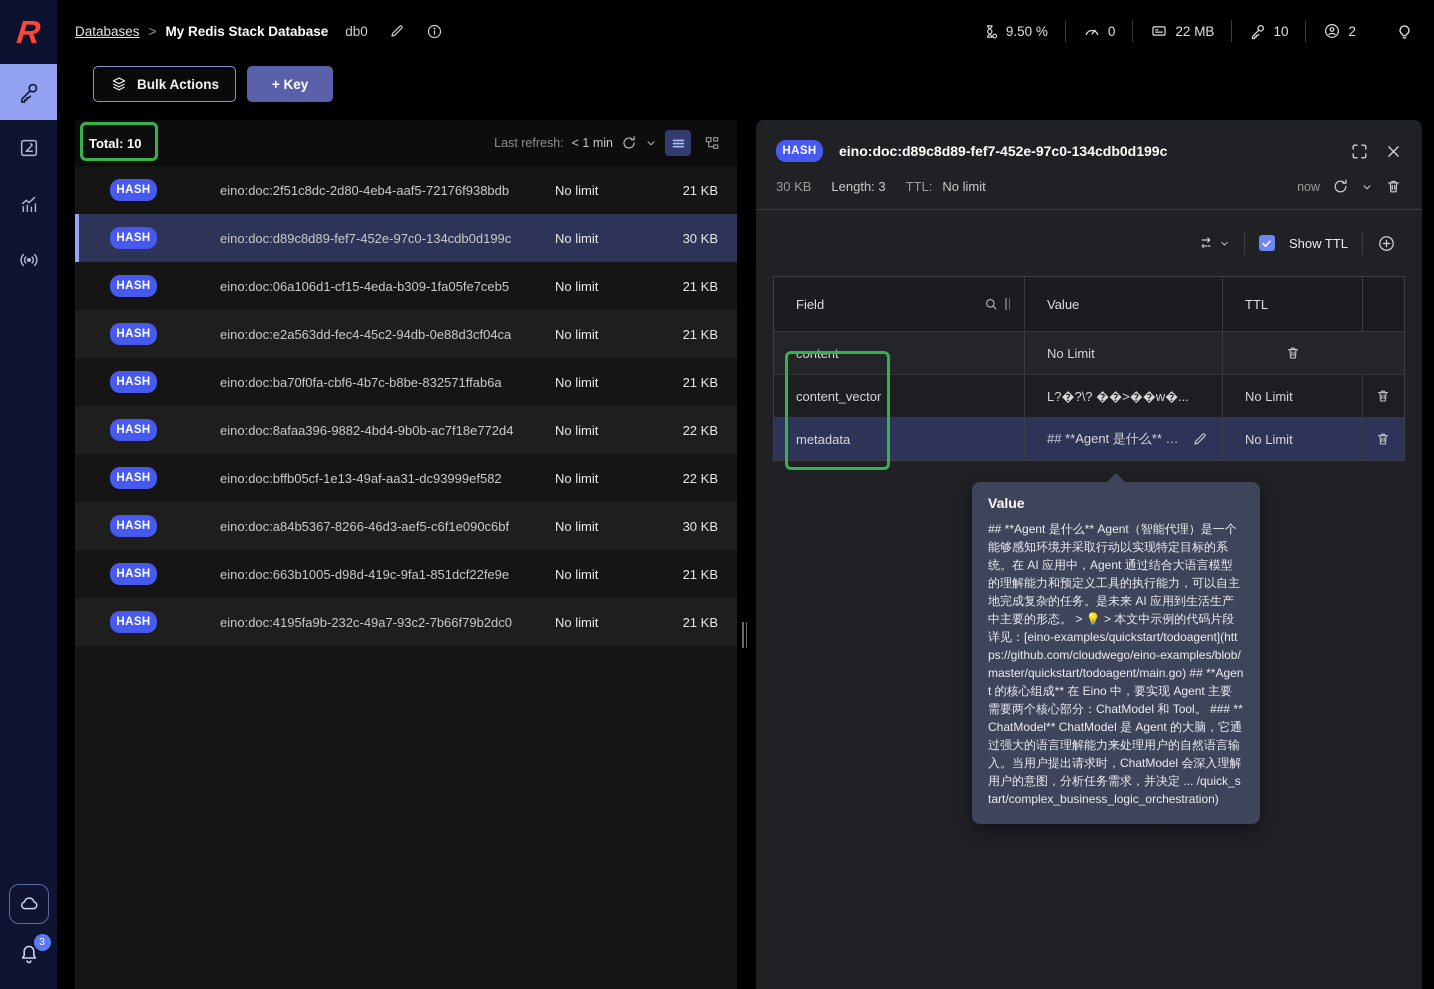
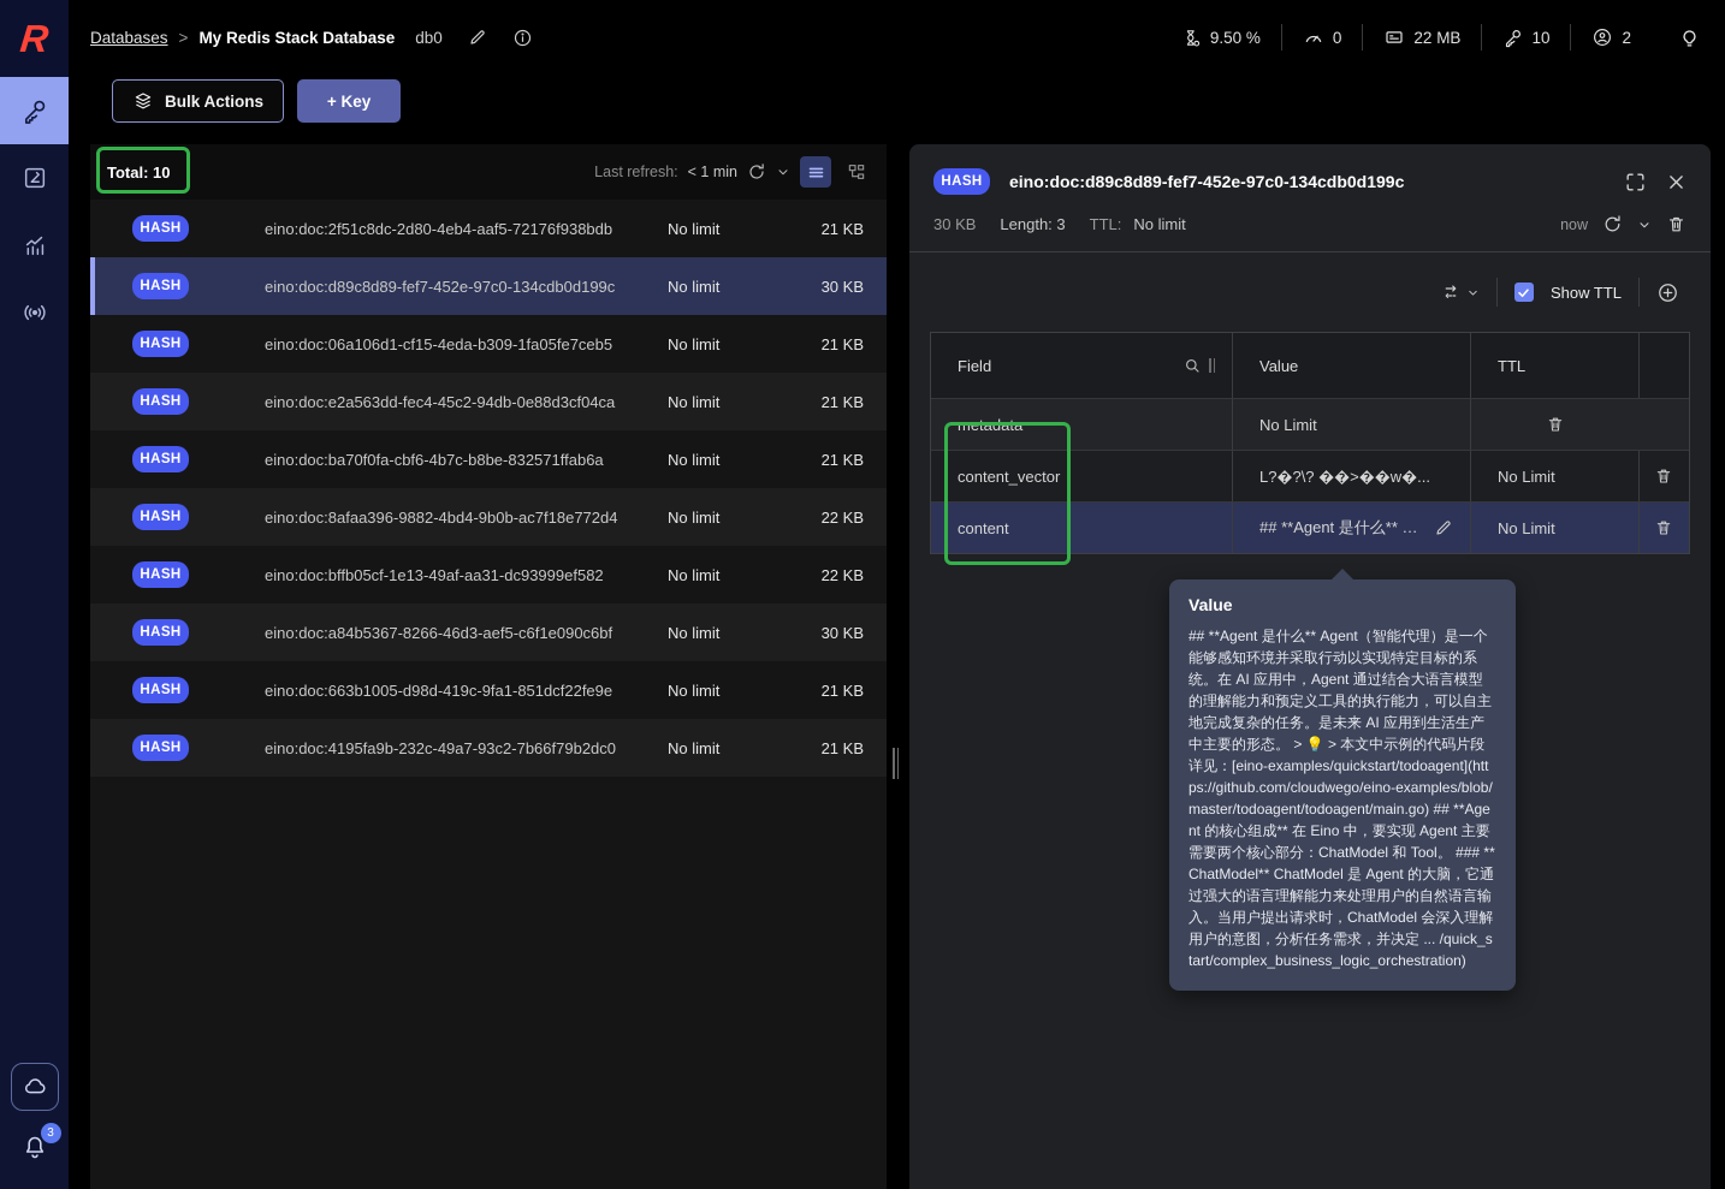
  3
  Databases
  >
  My Redis Stack Database
  db0
  9.50 %
  0
  22 MB
  10
  2
  Bulk Actions
  + Key
  Total: 10
  Last refresh:
  < 1 min
  HASH
  eino:doc:2f51c8dc-2d80-4eb4-aaf5-72176f938bdb
  No limit
  21 KB
  HASH
  eino:doc:d89c8d89-fef7-452e-97c0-134cdb0d199c
  No limit
  30 KB
  HASH
  eino:doc:06a106d1-cf15-4eda-b309-1fa05fe7ceb5
  No limit
  21 KB
  HASH
  eino:doc:e2a563dd-fec4-45c2-94db-0e88d3cf04ca
  No limit
  21 KB
  HASH
  eino:doc:ba70f0fa-cbf6-4b7c-b8be-832571ffab6a
  No limit
  21 KB
  HASH
  eino:doc:8afaa396-9882-4bd4-9b0b-ac7f18e772d4
  No limit
  22 KB
  HASH
  eino:doc:bffb05cf-1e13-49af-aa31-dc93999ef582
  No limit
  22 KB
  HASH
  eino:doc:a84b5367-8266-46d3-aef5-c6f1e090c6bf
  No limit
  30 KB
  HASH
  eino:doc:663b1005-d98d-419c-9fa1-851dcf22fe9e
  No limit
  21 KB
  HASH
  eino:doc:4195fa9b-232c-49a7-93c2-7b66f79b2dc0
  No limit
  21 KB
  HASH
  eino:doc:d89c8d89-fef7-452e-97c0-134cdb0d199c
  30 KB
  Length: 3
  TTL:
  No limit
  now
  Show TTL
  Field
  Value
  TTL
- content
+ metadata
  No Limit
  content_vector
  L?�?\? ��>��w�...
  No Limit
- metadata
+ content
  ## **Agent 是什么** A...
  No Limit
  Value
- ## **Agent 是什么** Agent（智能代理）是一个能够感知环境并采取行动以实现特定目标的系统。在 AI 应用中，Agent 通过结合大语言模型的理解能力和预定义工具的执行能力，可以自主地完成复杂的任务。是未来 AI 应用到生活生产中主要的形态。 > 💡 > 本文中示例的代码片段详见：[eino-examples/quickstart/todoagent](https://github.com/cloudwego/eino-examples/blob/master/quickstart/todoagent/main.go) ## **Agent 的核心组成** 在 Eino 中，要实现 Agent 主要需要两个核心部分：ChatModel 和 Tool。 ### **ChatModel** ChatModel 是 Agent 的大脑，它通过强大的语言理解能力来处理用户的自然语言输入。当用户提出请求时，ChatModel 会深入理解用户的意图，分析任务需求，并决定 ... /quick_start/complex_business_logic_orchestration)
+ ## **Agent 是什么** Agent（智能代理）是一个能够感知环境并采取行动以实现特定目标的系统。在 AI 应用中，Agent 通过结合大语言模型的理解能力和预定义工具的执行能力，可以自主地完成复杂的任务。是未来 AI 应用到生活生产中主要的形态。 > 💡 > 本文中示例的代码片段详见：[eino-examples/quickstart/todoagent](https://github.com/cloudwego/eino-examples/blob/master/todoagent/todoagent/main.go) ## **Agent 的核心组成** 在 Eino 中，要实现 Agent 主要需要两个核心部分：ChatModel 和 Tool。 ### **ChatModel** ChatModel 是 Agent 的大脑，它通过强大的语言理解能力来处理用户的自然语言输入。当用户提出请求时，ChatModel 会深入理解用户的意图，分析任务需求，并决定 ... /quick_start/complex_business_logic_orchestration)
